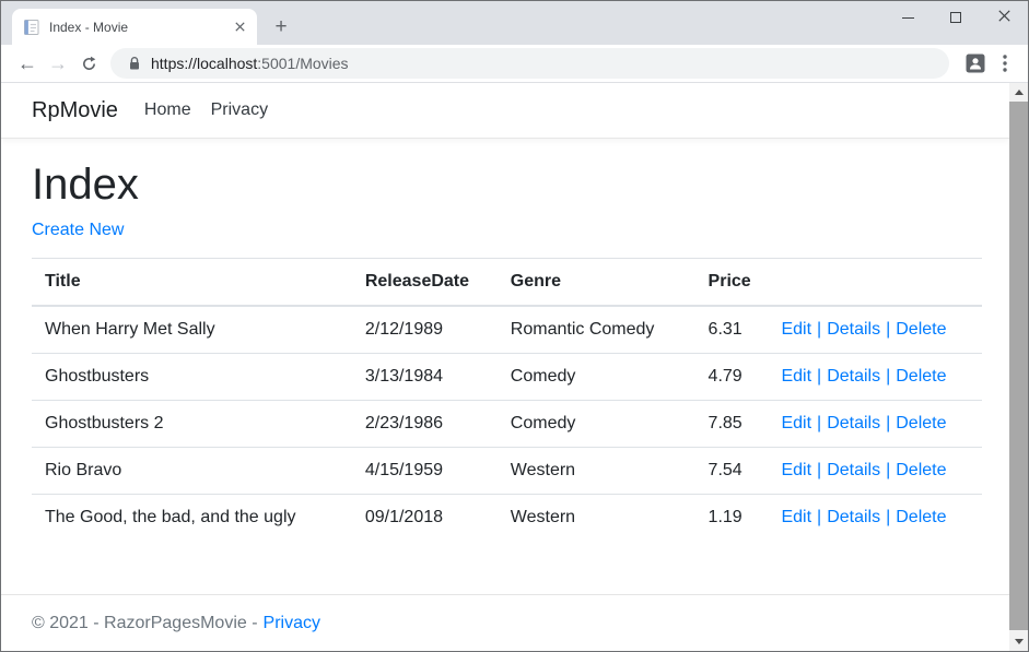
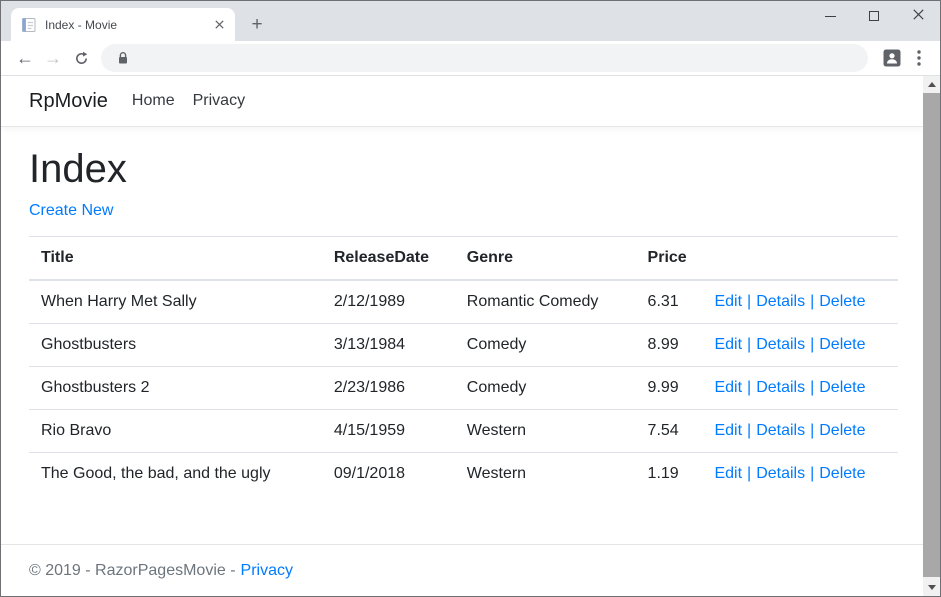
  Index - Movie
  +
  ←
  →
- https://localhost:5001/Movies
  RpMovie
  Home
  Privacy
  Index
  Create New
  Title	ReleaseDate	Genre	Price
  When Harry Met Sally	2/12/1989	Romantic Comedy	6.31	Edit | Details | Delete
- Ghostbusters	3/13/1984	Comedy	4.79	Edit | Details | Delete
+ Ghostbusters	3/13/1984	Comedy	8.99	Edit | Details | Delete
- Ghostbusters 2	2/23/1986	Comedy	7.85	Edit | Details | Delete
+ Ghostbusters 2	2/23/1986	Comedy	9.99	Edit | Details | Delete
  Rio Bravo	4/15/1959	Western	7.54	Edit | Details | Delete
  The Good, the bad, and the ugly	09/1/2018	Western	1.19	Edit | Details | Delete
- © 2021 - RazorPagesMovie -
+ © 2019 - RazorPagesMovie -
  Privacy
